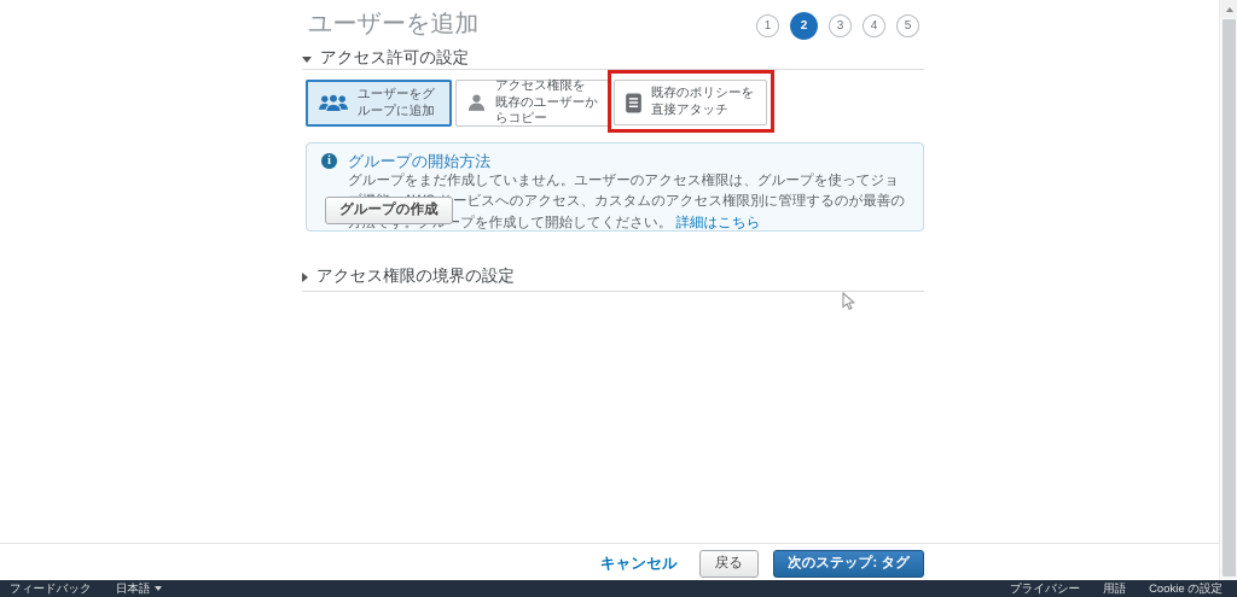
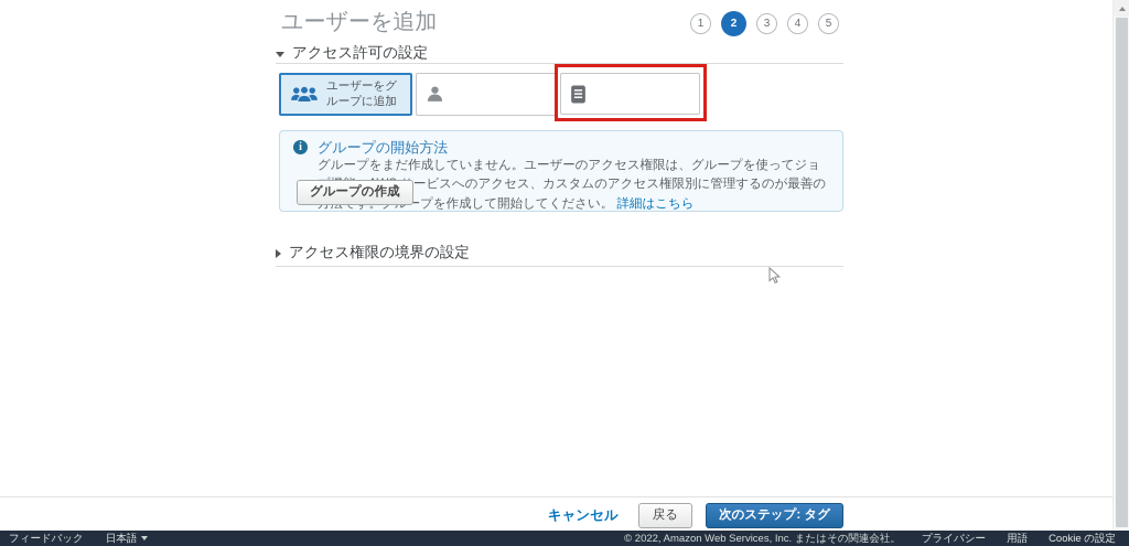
  ユーザーを追加
  1
  2
  3
  4
  5
  アクセス許可の設定
  ユーザーをグループに追加
- アクセス権限を既存のユーザーからコピー
- 既存のポリシーを直接アタッチ
  グループの開始方法
  グループをまだ作成していません。ユーザーのアクセス権限は、グループを使ってジョービスへのアクセス、カスタムのアクセス権限別に管理するのが最善のープを作成して開始してください。 詳細はこちら
  グループの作成
  アクセス権限の境界の設定
  キャンセル
  戻る
  次のステップ: タグ
  フィードバック
  日本語
+ © 2022, Amazon Web Services, Inc. またはその関連会社。
  プライバシー
  用語
  Cookie の設定
